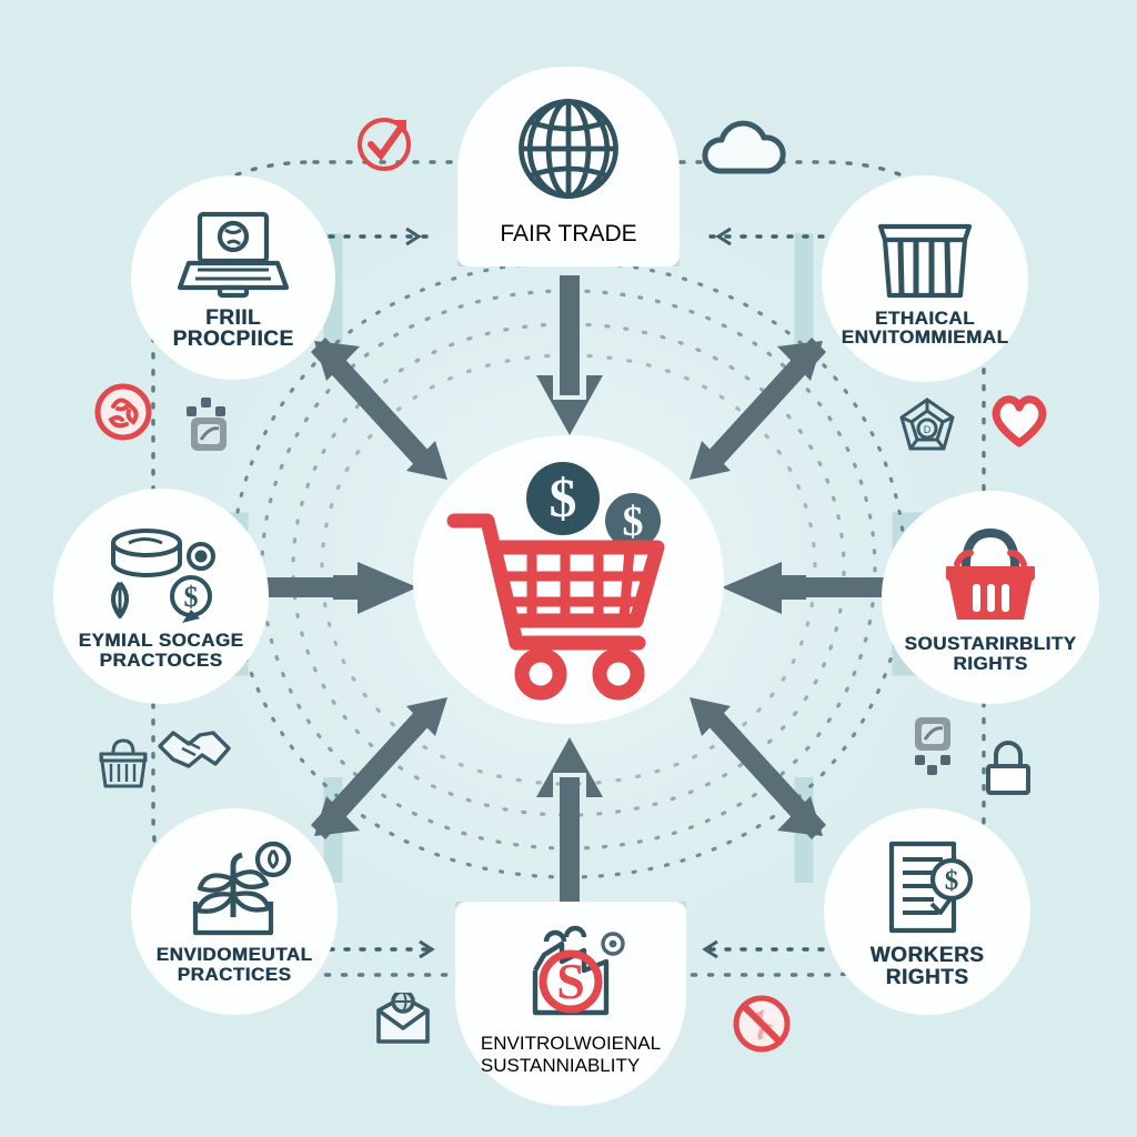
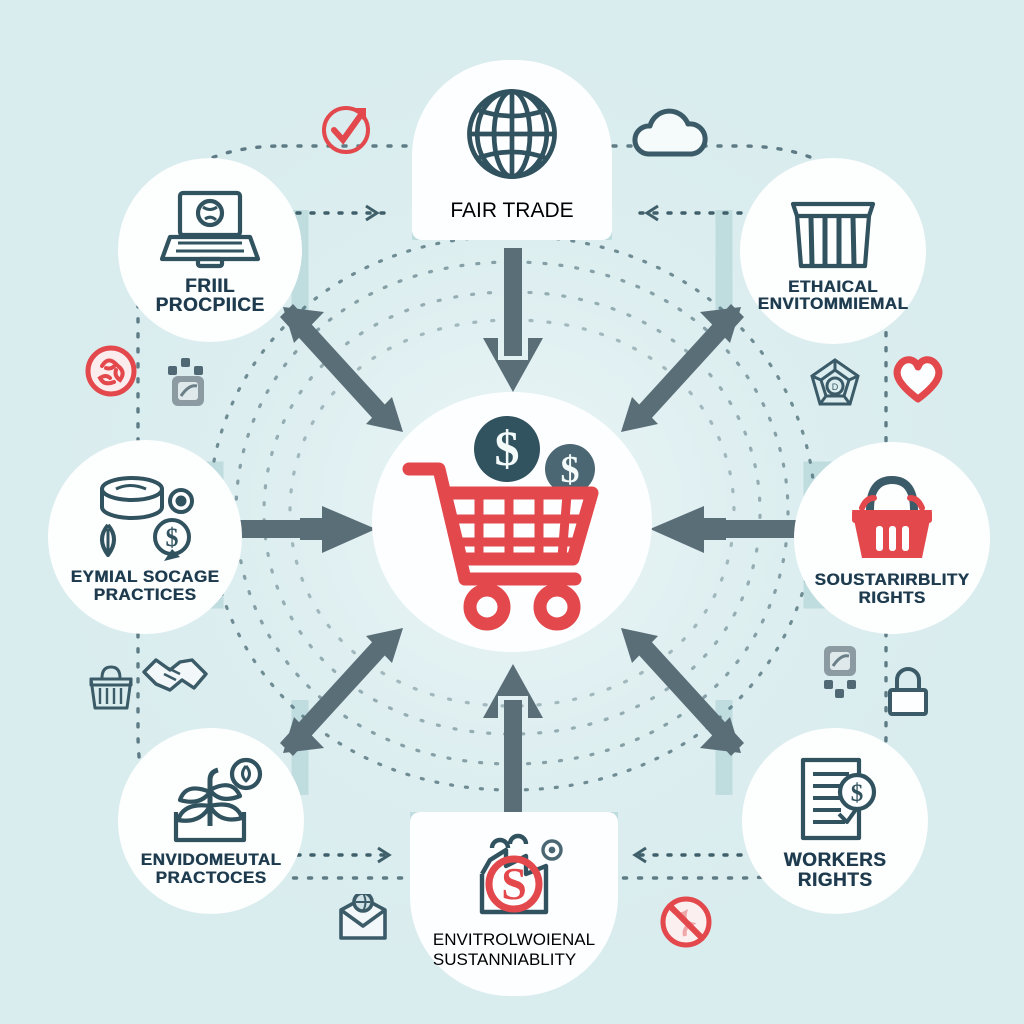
  $
  $
  FAIR TRADE
  S
  ENVITROLWOIENAL
  SUSTANNIABLITY
  FRIIL
  PROCPIICE
  ETHAICAL
  ENVITOMMIEMAL
  $
  EYMIAL SOCAGE
- PRACTOCES
+ PRACTICES
  SOUSTARIRBLITY
  RIGHTS
  ENVIDOMEUTAL
- PRACTICES
+ PRACTOCES
  $
  WORKERS
  RIGHTS
  D
